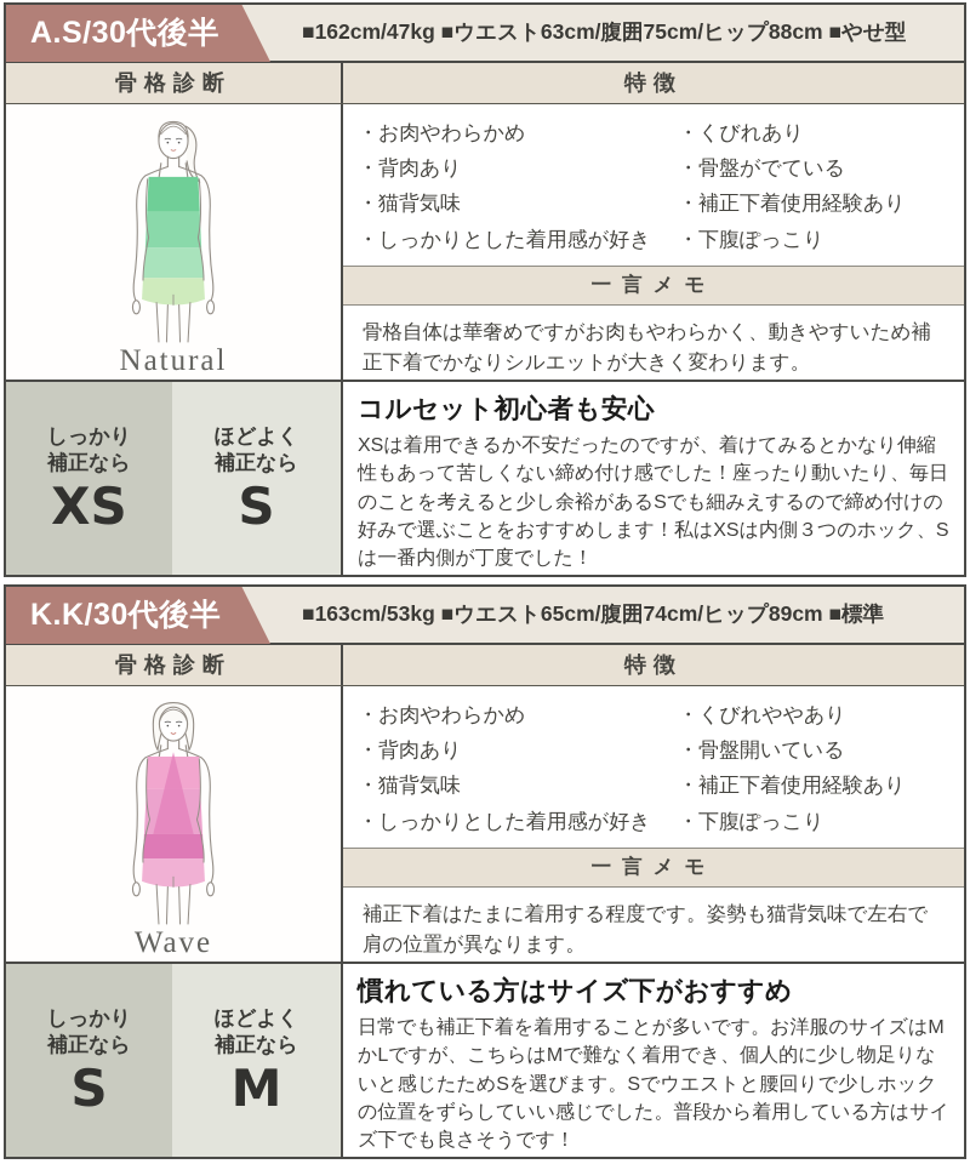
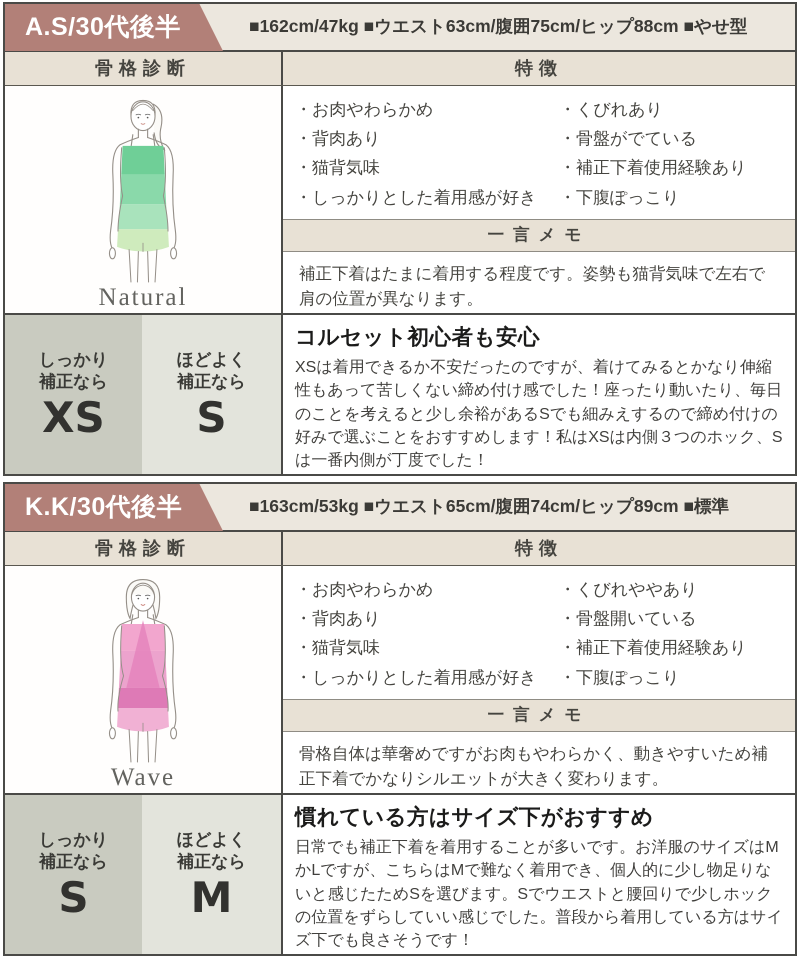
  A.S/30代後半
  ■162cm/47kg ■ウエスト63cm/腹囲75cm/ヒップ88cm ■やせ型
  骨格診断
  特徴
  Natural
  ・お肉やわらかめ
  ・背肉あり
  ・猫背気味
  ・しっかりとした着用感が好き
  ・くびれあり
  ・骨盤がでている
  ・補正下着使用経験あり
  ・下腹ぽっこり
  一言メモ
- 骨格自体は華奢めですがお肉もやわらかく、動きやすいため補正下着でかなりシルエットが大きく変わります。
+ 補正下着はたまに着用する程度です。姿勢も猫背気味で左右で肩の位置が異なります。
  しっかり
  補正なら
  XS
  ほどよく
  補正なら
  S
  コルセット初心者も安心
  XSは着用できるか不安だったのですが、着けてみるとかなり伸縮性もあって苦しくない締め付け感でした！座ったり動いたり、毎日のことを考えると少し余裕があるSでも細みえするので締め付けの好みで選ぶことをおすすめします！私はXSは内側３つのホック、Sは一番内側が丁度でした！
  K.K/30代後半
  ■163cm/53kg ■ウエスト65cm/腹囲74cm/ヒップ89cm ■標準
  骨格診断
  特徴
  Wave
  ・お肉やわらかめ
  ・背肉あり
  ・猫背気味
  ・しっかりとした着用感が好き
  ・くびれややあり
  ・骨盤開いている
  ・補正下着使用経験あり
  ・下腹ぽっこり
  一言メモ
- 補正下着はたまに着用する程度です。姿勢も猫背気味で左右で肩の位置が異なります。
+ 骨格自体は華奢めですがお肉もやわらかく、動きやすいため補正下着でかなりシルエットが大きく変わります。
  しっかり
  補正なら
  S
  ほどよく
  補正なら
  M
  慣れている方はサイズ下がおすすめ
  日常でも補正下着を着用することが多いです。お洋服のサイズはMかLですが、こちらはMで難なく着用でき、個人的に少し物足りないと感じたためSを選びます。Sでウエストと腰回りで少しホックの位置をずらしていい感じでした。普段から着用している方はサイズ下でも良さそうです！
